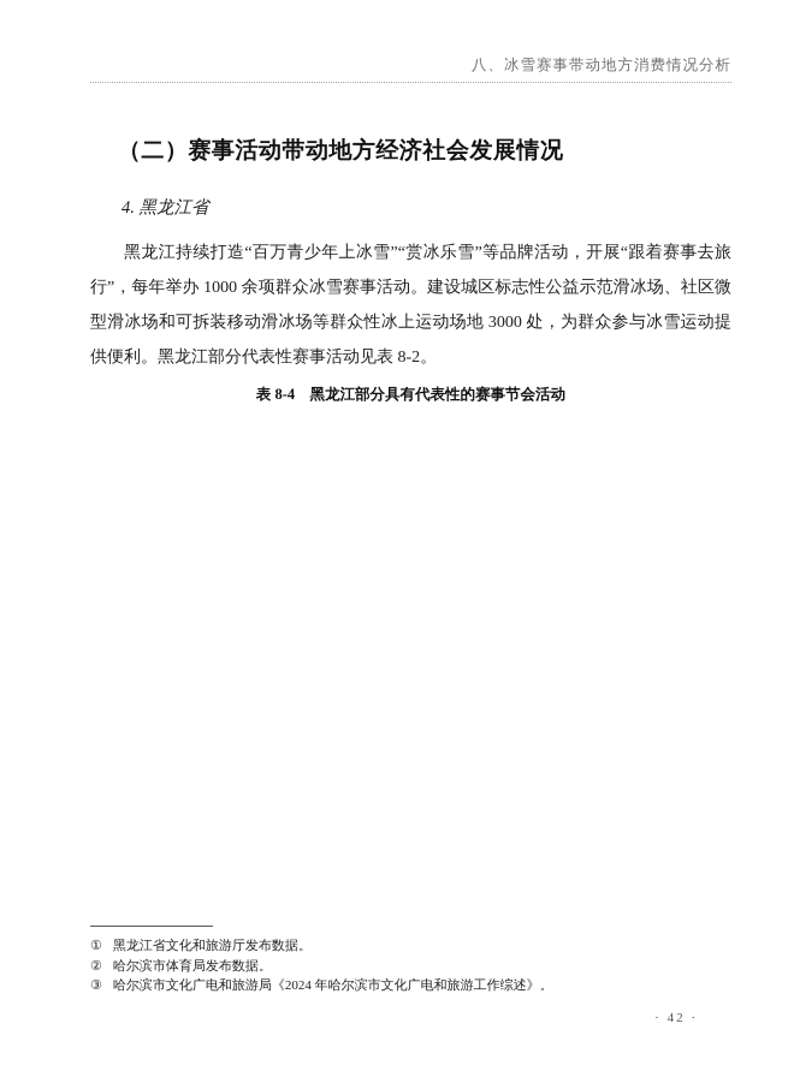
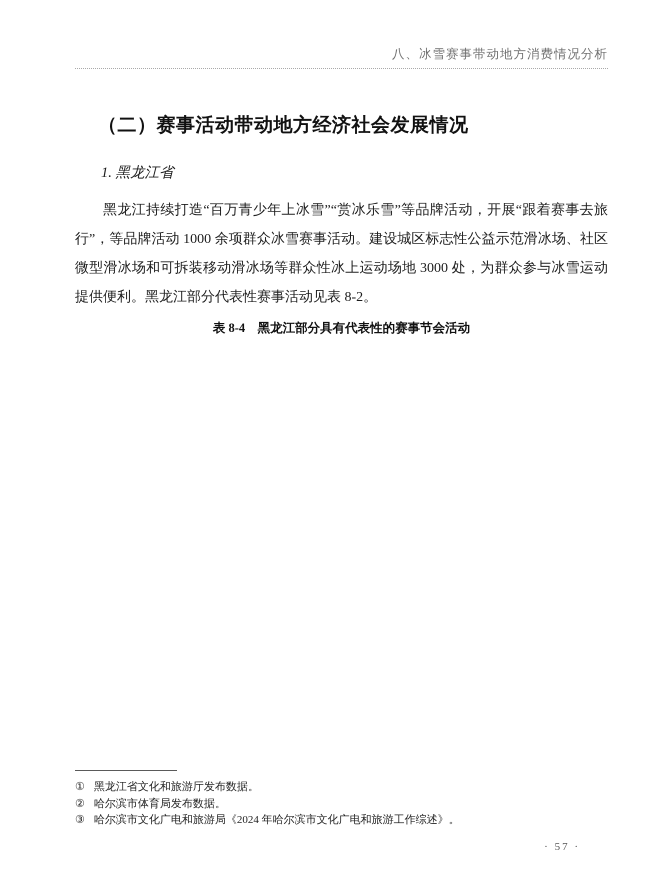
  八、冰雪赛事带动地方消费情况分析
  （二）赛事活动带动地方经济社会发展情况
- 4. 黑龙江省
+ 1. 黑龙江省
- 黑龙江持续打造“百万青少年上冰雪”“赏冰乐雪”等品牌活动，开展“跟着赛事去旅行”，每年举办 1000 余项群众冰雪赛事活动。建设城区标志性公益示范滑冰场、社区微型滑冰场和可拆装移动滑冰场等群众性冰上运动场地 3000 处，为群众参与冰雪运动提供便利。黑龙江部分代表性赛事活动见表 8-2。
+ 黑龙江持续打造“百万青少年上冰雪”“赏冰乐雪”等品牌活动，开展“跟着赛事去旅行”，等品牌活动 1000 余项群众冰雪赛事活动。建设城区标志性公益示范滑冰场、社区微型滑冰场和可拆装移动滑冰场等群众性冰上运动场地 3000 处，为群众参与冰雪运动提供便利。黑龙江部分代表性赛事活动见表 8-2。
  表 8-4 黑龙江部分具有代表性的赛事节会活动
  ① 黑龙江省文化和旅游厅发布数据。
  ② 哈尔滨市体育局发布数据。
  ③ 哈尔滨市文化广电和旅游局《2024 年哈尔滨市文化广电和旅游工作综述》。
- · 42 ·
+ · 57 ·
